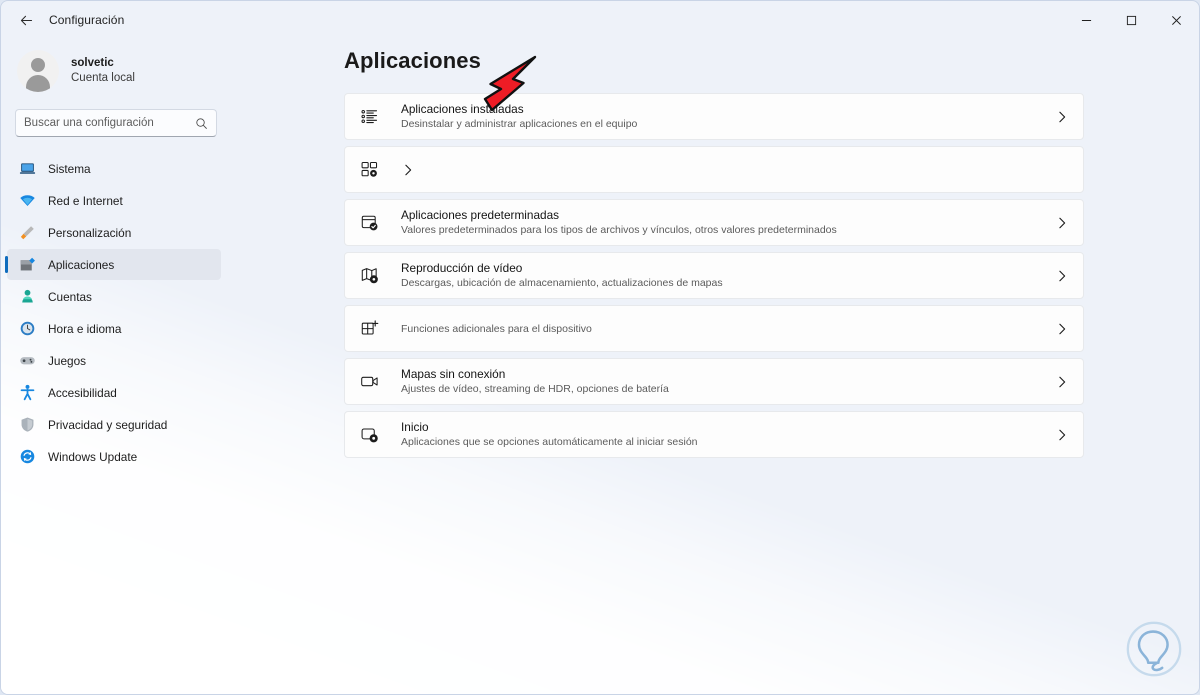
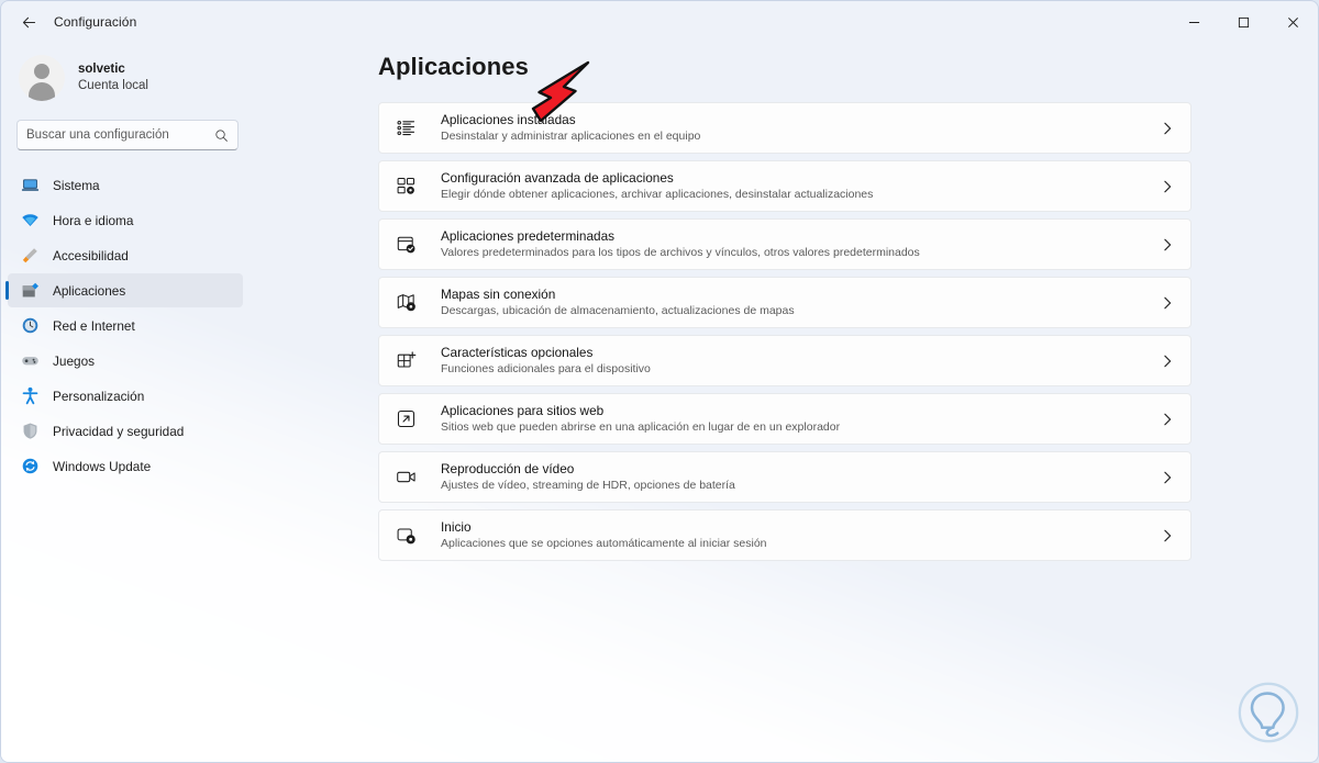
  Configuración
  solvetic
  Cuenta local
  Buscar una configuración
  Sistema
- Red e Internet
+ Hora e idioma
- Personalización
+ Accesibilidad
  Aplicaciones
- Cuentas
- Hora e idioma
+ Red e Internet
  Juegos
- Accesibilidad
+ Personalización
  Privacidad y seguridad
  Windows Update
  Aplicaciones
  Aplicaciones instladas
  Desinstalar y administrar aplicaciones en el equipo
+ Configuración avanzada de aplicaciones
+ Elegir dónde obtener aplicaciones, archivar aplicaciones, desinstalar actualizaciones
  Aplicaciones predeterminadas
  Valores predeterminados para los tipos de archivos y vínculos, otros valores predeterminados
- Reproducción de vídeo
+ Mapas sin conexión
  Descargas, ubicación de almacenamiento, actualizaciones de mapas
+ Características opcionales
  Funciones adicionales para el dispositivo
+ Aplicaciones para sitios web
+ Sitios web que pueden abrirse en una aplicación en lugar de en un explorador
- Mapas sin conexión
+ Reproducción de vídeo
  Ajustes de vídeo, streaming de HDR, opciones de batería
  Inicio
  Aplicaciones que se opciones automáticamente al iniciar sesión
